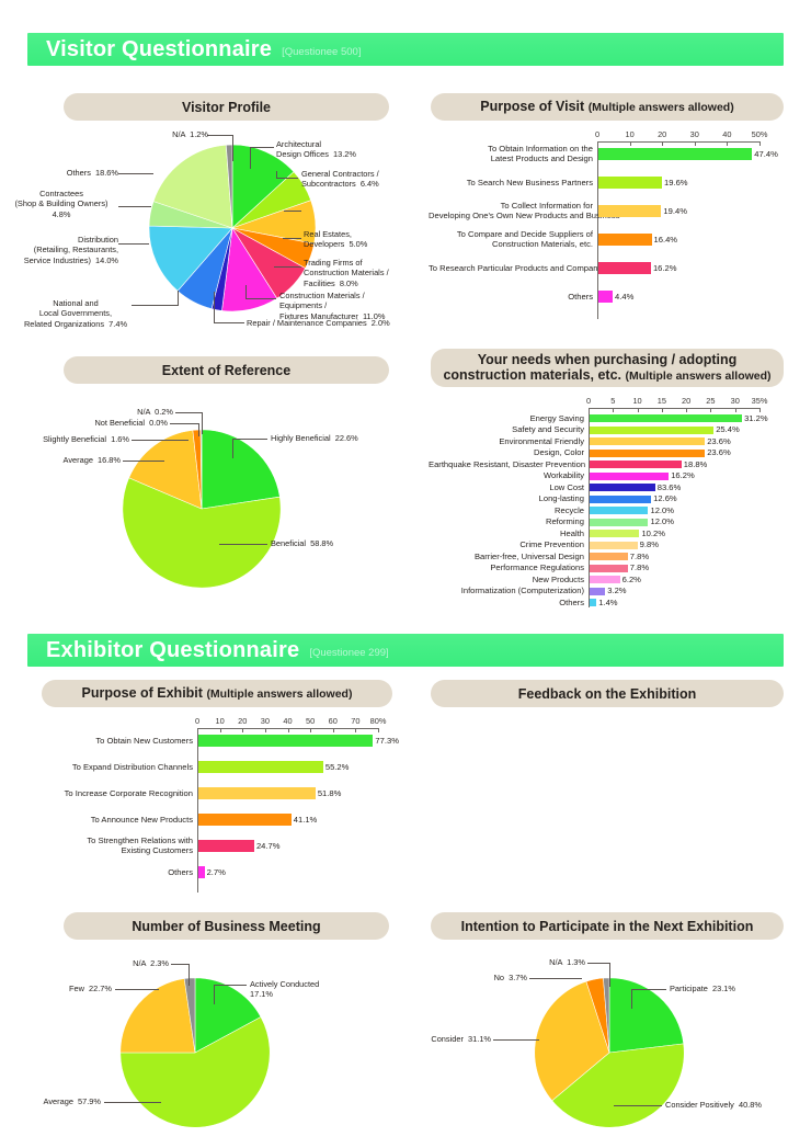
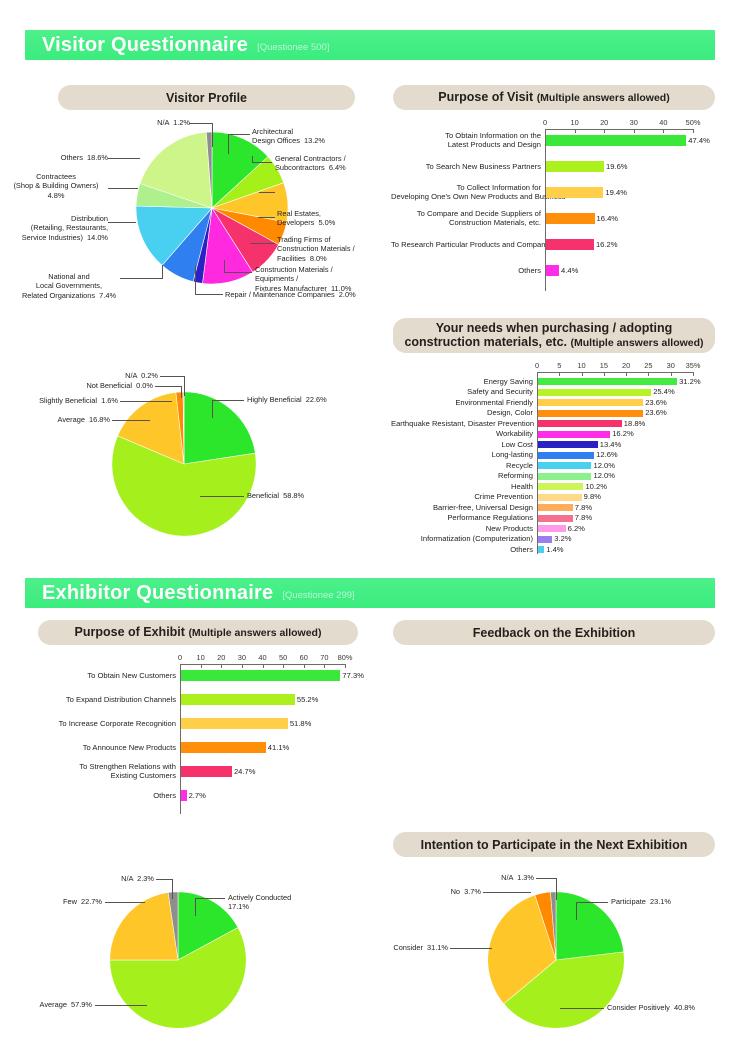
  Visitor Questionnaire
  [Questionee 500]
  Visitor Profile
  N/A 1.2%
  Architectural
  Design Offices 13.2%
  General Contractors /
  Subcontractors 6.4%
  Real Estates,
  Developers 5.0%
  Trading Firms of
  Construction Materials /
  Facilities 8.0%
  Construction Materials /
  Equipments /
  Fixtures Manufacturer 11.0%
  Repair / Maintenance Companies 2.0%
  National and
  Local Governments,
  Related Organizations 7.4%
  Distribution
  (Retailing, Restaurants,
  Service Industries) 14.0%
  Contractees
  (Shop & Building Owners)
  4.8%
  Others 18.6%
  Purpose of Visit (Multiple answers allowed)
  0
  10
  20
  30
  40
  50%
  To Obtain Information on the
  Latest Products and Design
  47.4%
  To Search New Business Partners
  19.6%
  To Collect Information for
  Developing One's Own New Products and Bu
  19.4%
  To Compare and Decide Suppliers of
  Construction Materials, etc.
  16.4%
  To Research Particular Products and Compan
  16.2%
  Others
  4.4%
- Extent of Reference
  N/A 0.2%
  Not Beneficial 0.0%
  Slightly Beneficial 1.6%
  Average 16.8%
  Highly Beneficial 22.6%
  Beneficial 58.8%
  Your needs when purchasing / adopting
  construction materials, etc. (Multiple answers allowed)
  0
  5
  10
  15
  20
  25
  30
  35%
  Energy Saving
  31.2%
  Safety and Security
  25.4%
  Environmental Friendly
  23.6%
  Design, Color
  23.6%
  Earthquake Resistant, Disaster Prevention
  18.8%
  Workability
  16.2%
  Low Cost
- 83.6%
+ 13.4%
  Long-lasting
  12.6%
  Recycle
  12.0%
  Reforming
  12.0%
  Health
  10.2%
  Crime Prevention
  9.8%
  Barrier-free, Universal Design
  7.8%
  Performance Regulations
  7.8%
  New Products
  6.2%
  Informatization (Computerization)
  3.2%
  Others
  1.4%
  Exhibitor Questionnaire
  [Questionee 299]
  Purpose of Exhibit (Multiple answers allowed)
  0
  10
  20
  30
  40
  50
  60
  70
  80%
  To Obtain New Customers
  77.3%
  To Expand Distribution Channels
  55.2%
  To Increase Corporate Recognition
  51.8%
  To Announce New Products
  41.1%
  To Strengthen Relations with
  Existing Customers
  24.7%
  Others
  2.7%
  Feedback on the Exhibition
- Number of Business Meeting
  N/A 2.3%
  Few 22.7%
  Average 57.9%
  Actively Conducted
  17.1%
  Intention to Participate in the Next Exhibition
  N/A 1.3%
  No 3.7%
  Consider 31.1%
  Participate 23.1%
  Consider Positively 40.8%
